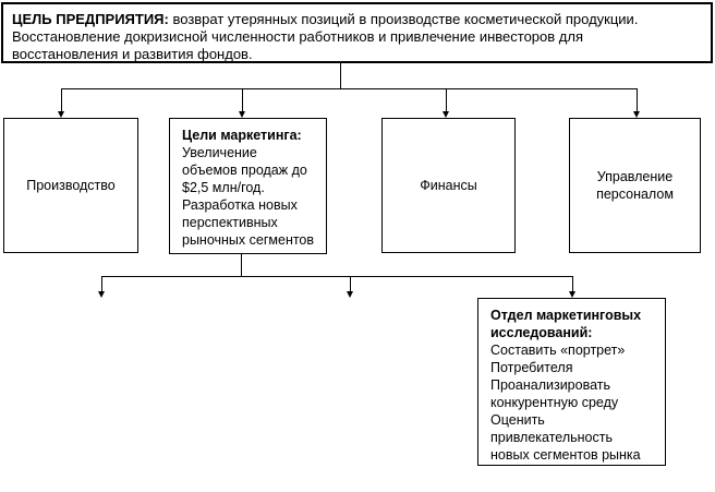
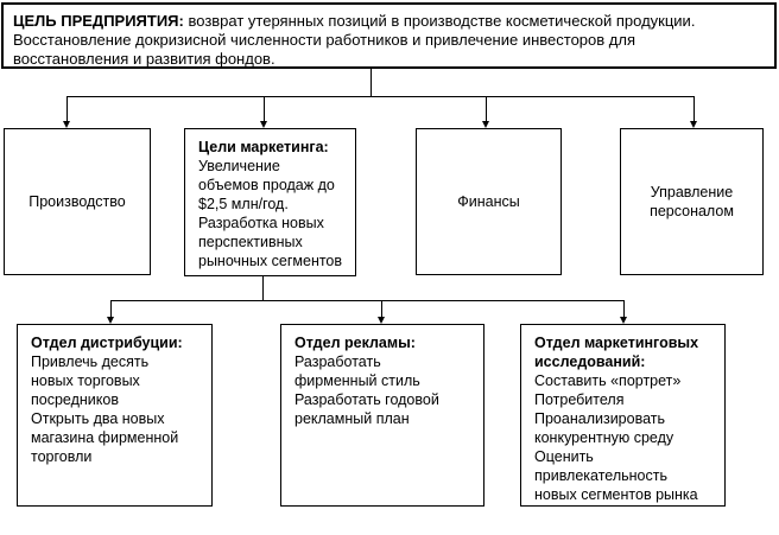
  ЦЕЛЬ ПРЕДПРИЯТИЯ: возврат утерянных позиций в производстве косметической продукции. Восстановление докризисной численности работников и привлечение инвесторов для
  восстановления и развития фондов.
  Производство
  Цели маркетинга:
  Увеличение
  объемов продаж до
  $2,5 млн/год.
  Разработка новых
  перспективных
  рыночных сегментов
  Финансы
  Управление
  персоналом
+ Отдел дистрибуции:
+ Привлечь десять
+ новых торговых
+ посредников
+ Открыть два новых
+ магазина фирменной
+ торговли
+ Отдел рекламы:
+ Разработать
+ фирменный стиль
+ Разработать годовой
+ рекламный план
  Отдел маркетинговых
  исследований:
  Составить «портрет»
  Потребителя
  Проанализировать
  конкурентную среду
  Оценить
  привлекательность
  новых сегментов рынка
